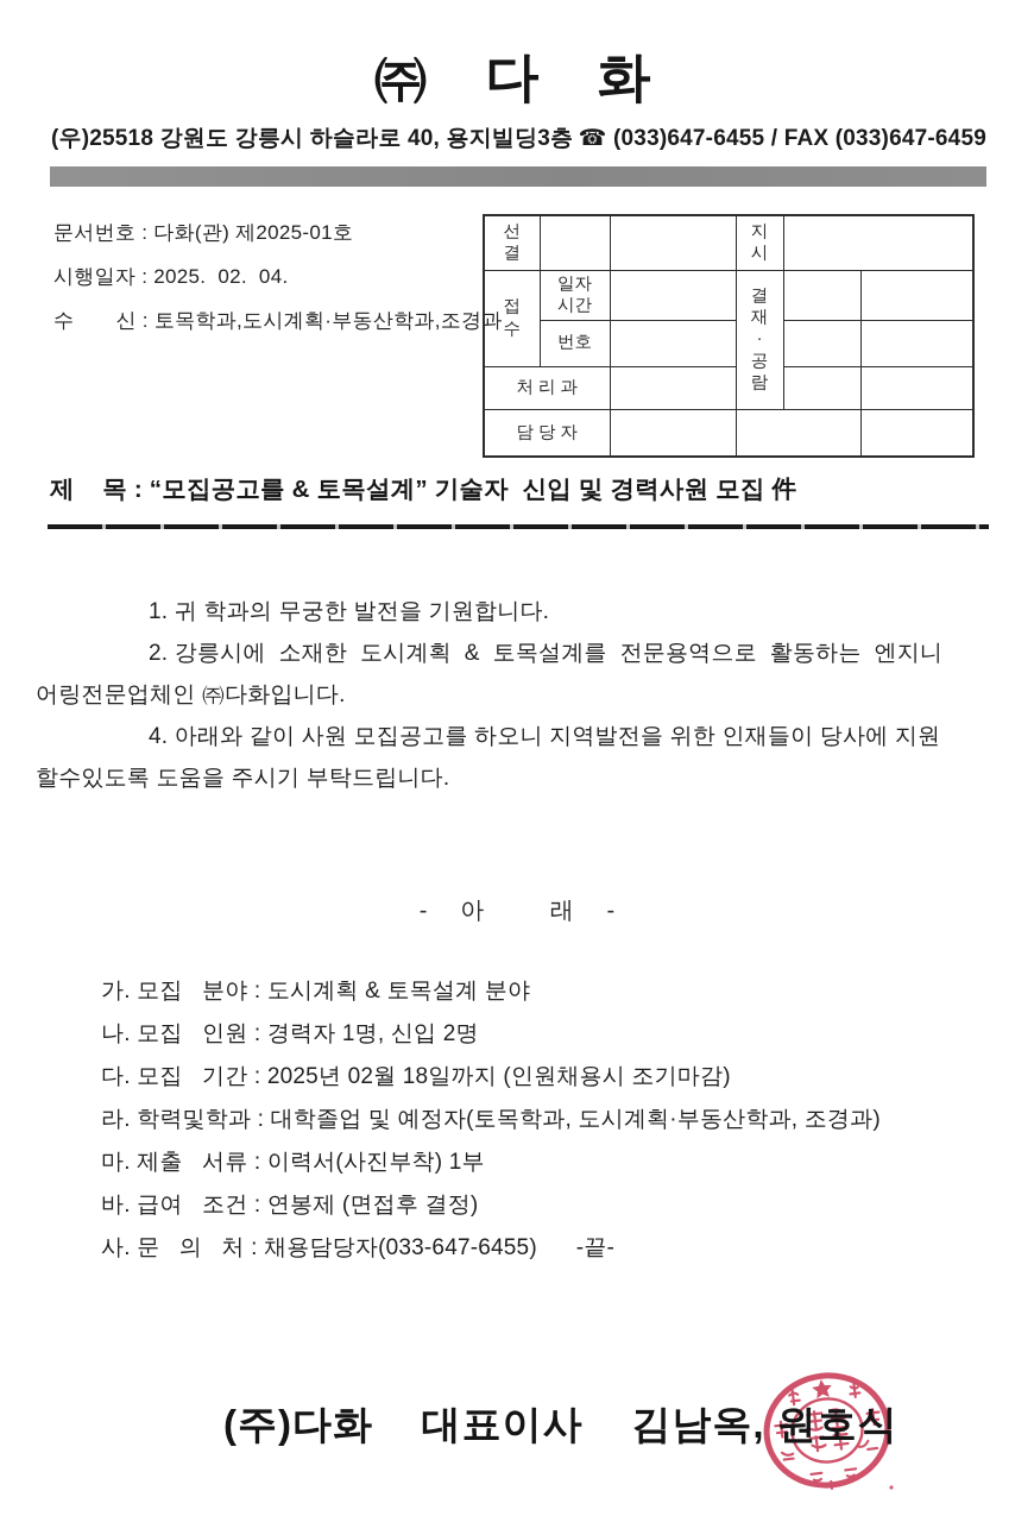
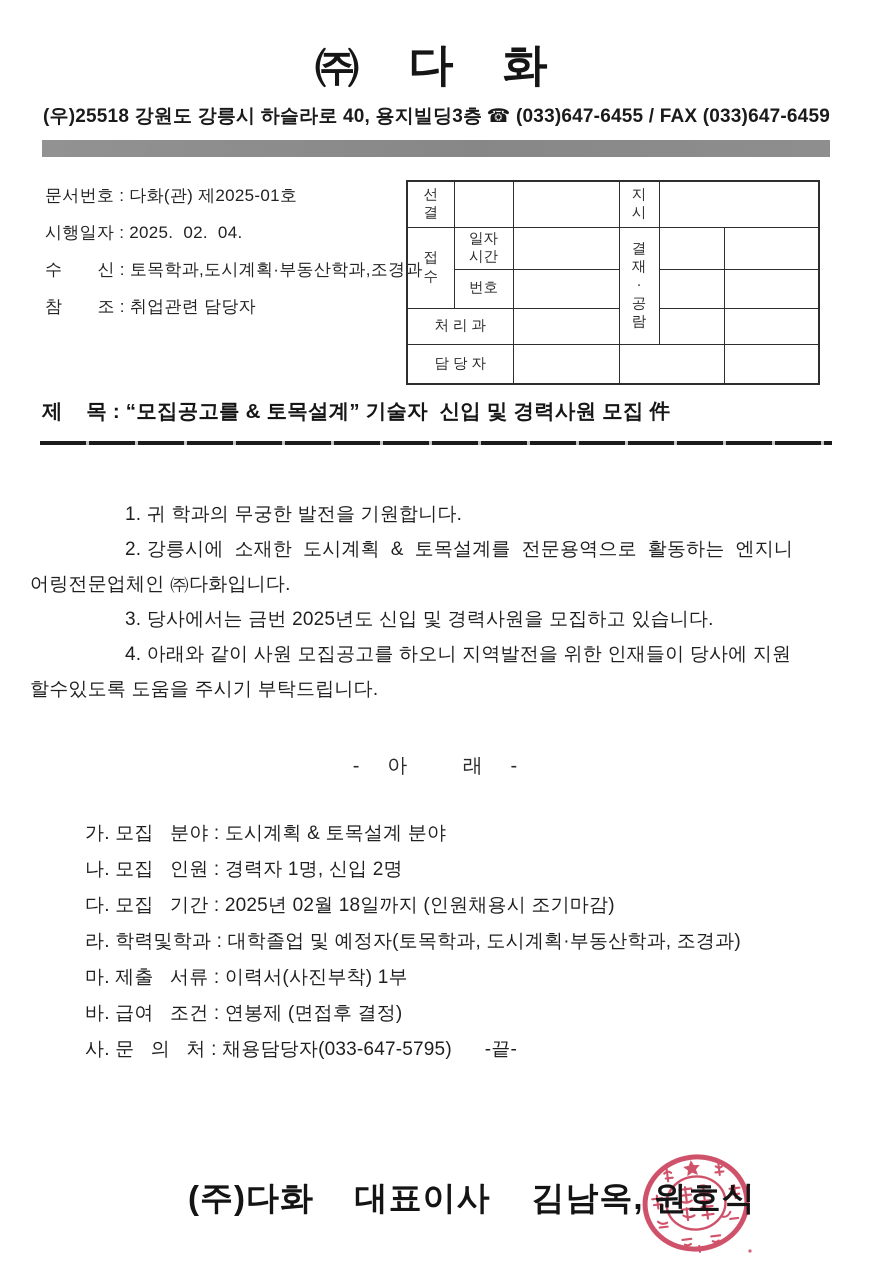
  ㈜ 다 화
  (우)25518 강원도 강릉시 하슬라로 40, 용지빌딩3층
  ☎ (033)647-6455 / FAX (033)647-6459
  문서번호 : 다화(관) 제2025-01호
  시행일자 : 2025. 02. 04.
  수 신 : 토목학과,도시계획·부동산학과,조경과
+ 참 조 : 취업관련 담당자
  선 결			지 시
  접 수	일자 시간		결 재 · 공 람
  번호
  처 리 과
  담 당 자
  제 목 : “모집공고를 & 토목설계” 기술자 신입 및 경력사원 모집 件
  1. 귀 학과의 무궁한 발전을 기원합니다.
  2. 강릉시에 소재한 도시계획 & 토목설계를 전문용역으로 활동하는 엔지니
  어링전문업체인 ㈜다화입니다.
+ 3. 당사에서는 금번 2025년도 신입 및 경력사원을 모집하고 있습니다.
  4. 아래와 같이 사원 모집공고를 하오니 지역발전을 위한 인재들이 당사에 지원
  할수있도록 도움을 주시기 부탁드립니다.
  - 아 래 -
  가. 모집 분야 : 도시계획 & 토목설계 분야
  나. 모집 인원 : 경력자 1명, 신입 2명
  다. 모집 기간 : 2025년 02월 18일까지 (인원채용시 조기마감)
  라. 학력및학과 : 대학졸업 및 예정자(토목학과, 도시계획·부동산학과, 조경과)
  마. 제출 서류 : 이력서(사진부착) 1부
  바. 급여 조건 : 연봉제 (면접후 결정)
- 사. 문 의 처 : 채용담당자(033-647-6455) -끝-
+ 사. 문 의 처 : 채용담당자(033-647-5795) -끝-
  (주)다화 대표이사 김남옥, 원호식
